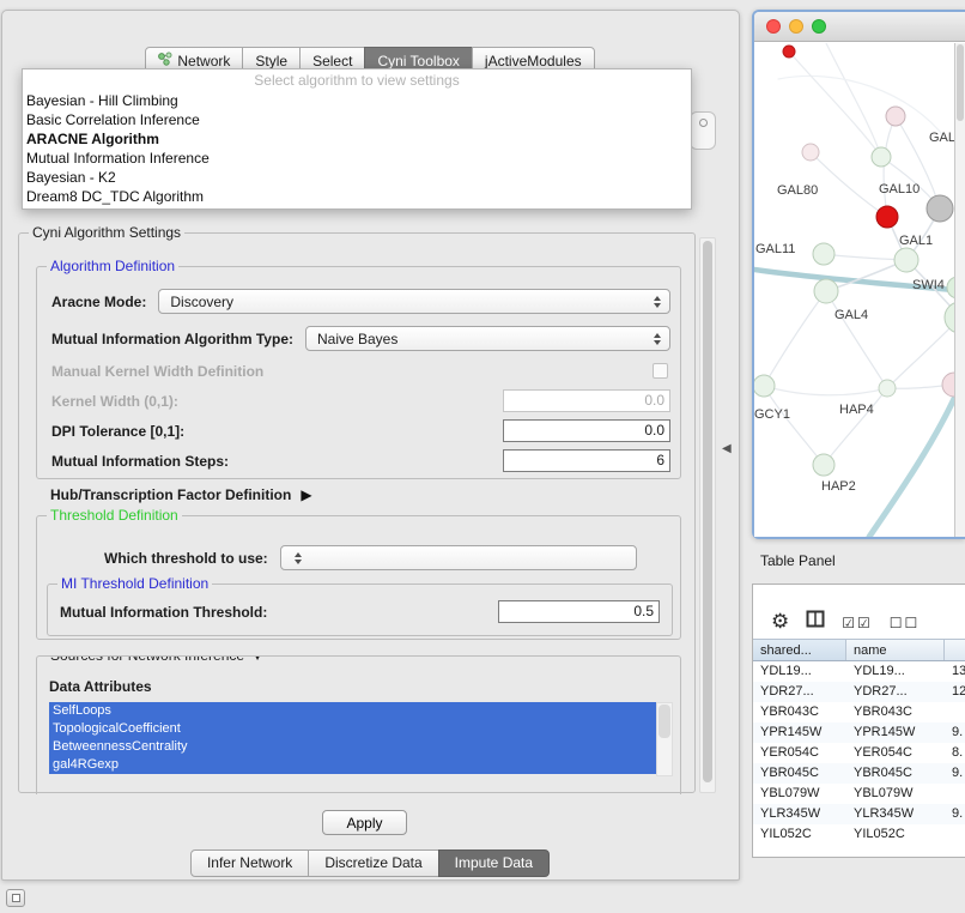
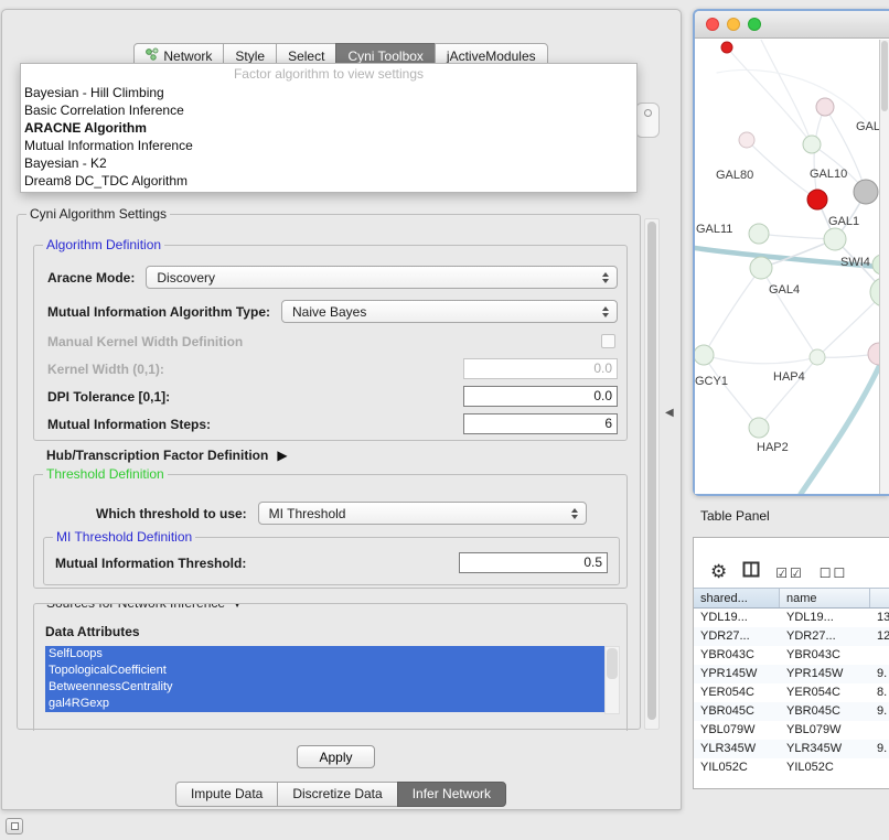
  Network
  Style
  Select
  Cyni Toolbox
  jActiveModules
  Cyni Algorithm Settings
  Algorithm Definition
  Aracne Mode:
  Discovery
  Mutual Information Algorithm Type:
  Naive Bayes
  Manual Kernel Width Definition
  Kernel Width (0,1):
  0.0
  DPI Tolerance [0,1]:
  0.0
  Mutual Information Steps:
  6
  Hub/Transcription Factor Definition
  ▶
  Threshold Definition
  Which threshold to use:
+ MI Threshold
  MI Threshold Definition
  Mutual Information Threshold:
  0.5
  Data Attributes
  SelfLoops
  TopologicalCoefficient
  BetweennessCentrality
  gal4RGexp
  Apply
- Infer Network
+ Impute Data
  Discretize Data
- Impute Data
+ Infer Network
  ◀
- Select algorithm to view settings
+ Factor algorithm to view settings
  Bayesian - Hill Climbing
  Basic Correlation Inference
  ARACNE Algorithm
  Mutual Information Inference
  Bayesian - K2
  Dream8 DC_TDC Algorithm
  GAL80
  GAL10
  GAL11
  GAL1
  SWI4
  GAL4
  GCY1
  HAP4
  HAP2
  Table Panel
  ⚙
  ☑☑
  ☐☐
  shared...
  name
  YDL19...
  YDL19...
  13
  YDR27...
  YDR27...
  12
  YBR043C
  YBR043C
  YPR145W
  YPR145W
  9.
  YER054C
  YER054C
  8.
  YBR045C
  YBR045C
  9.
  YBL079W
  YBL079W
  YLR345W
  YLR345W
  9.
  YIL052C
  YIL052C
